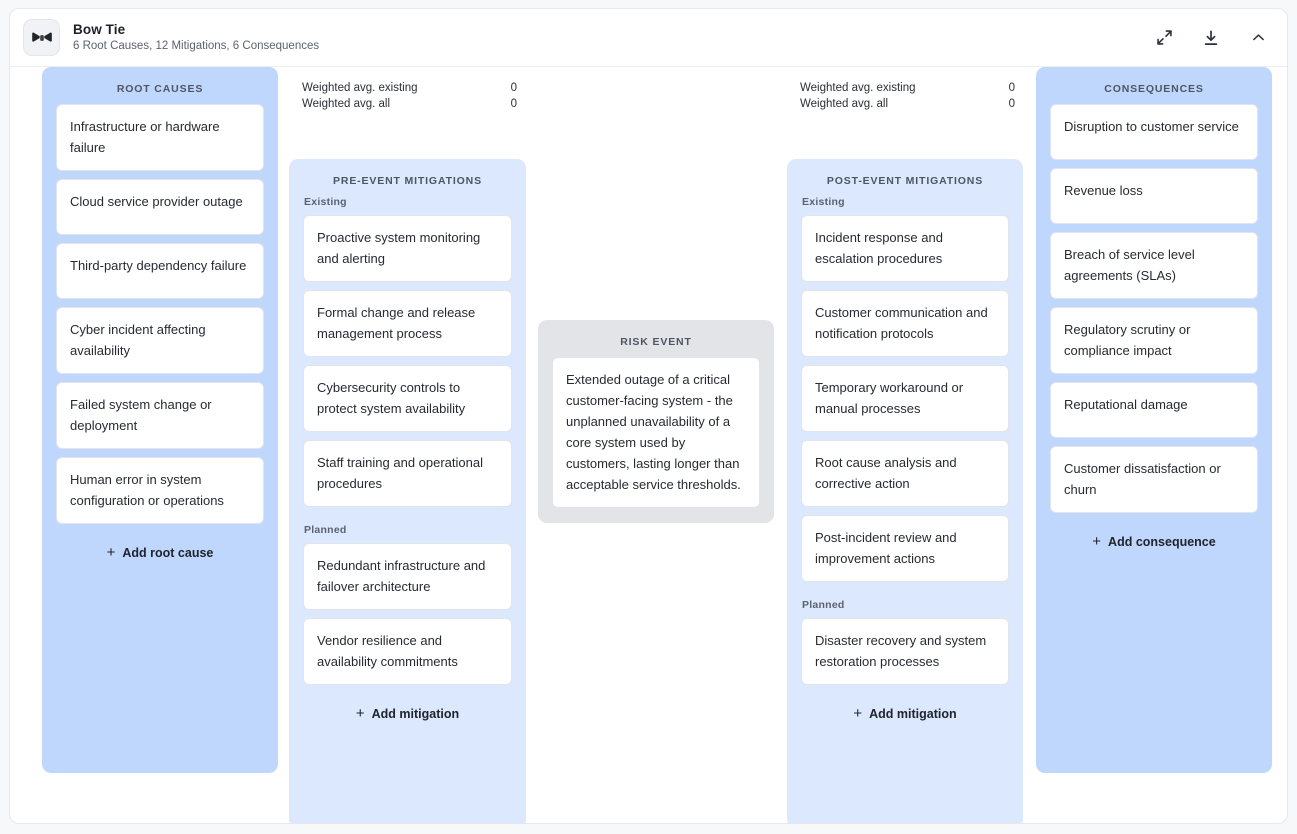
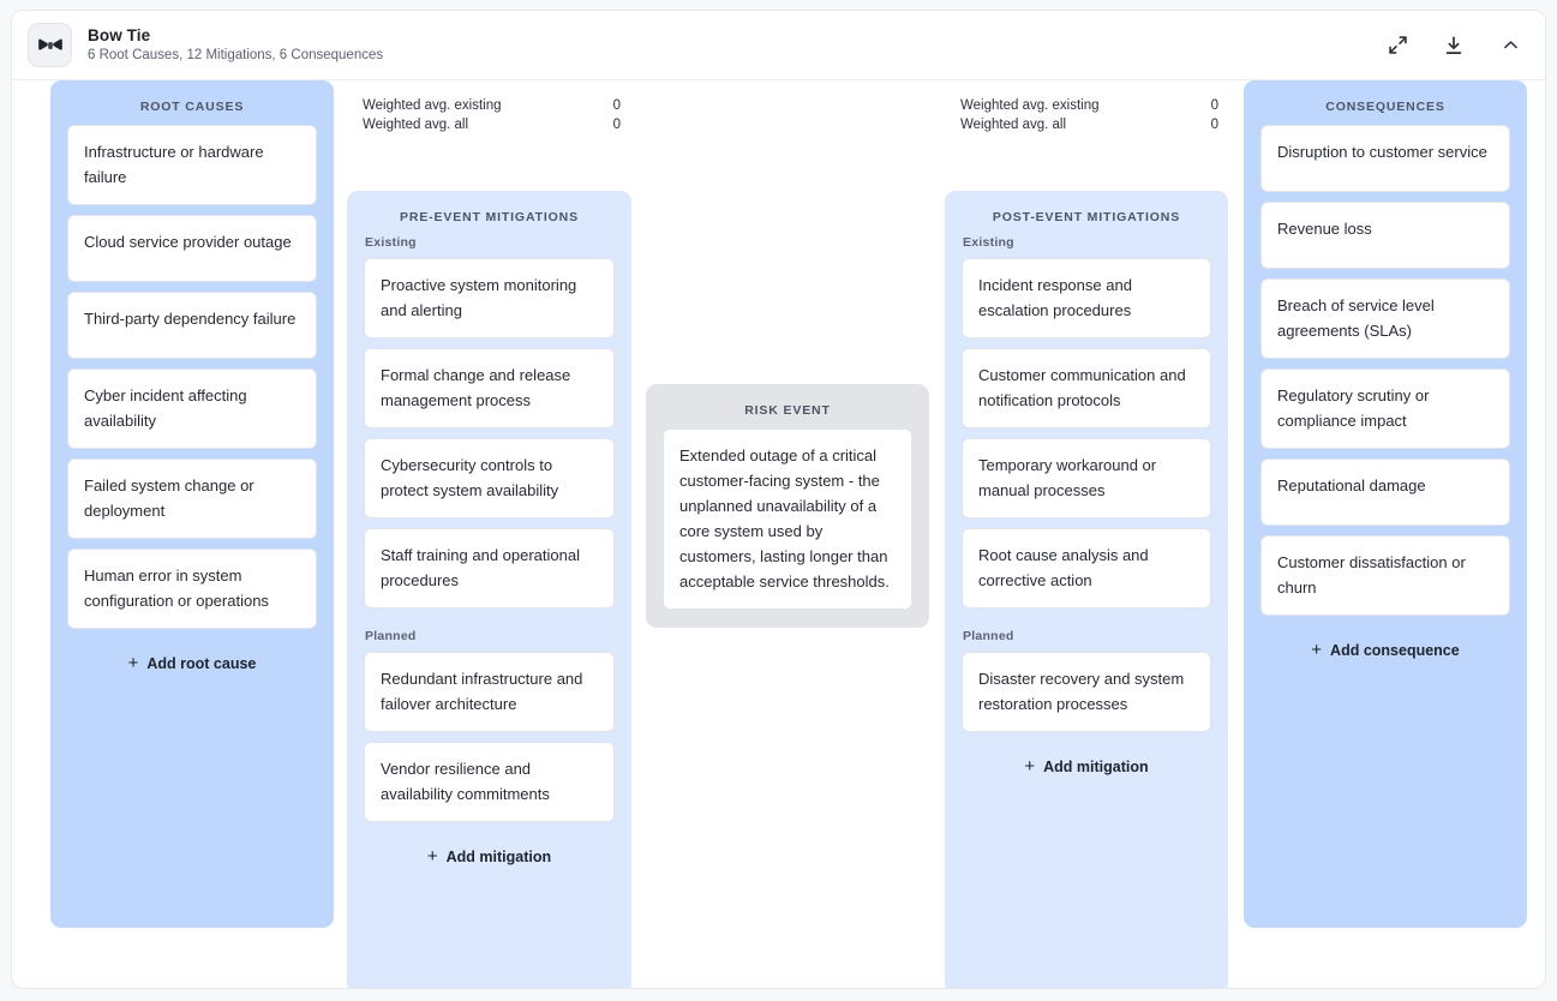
  Bow Tie
  6 Root Causes, 12 Mitigations, 6 Consequences
  Weighted avg. existing
  0
  Weighted avg. all
  0
  Weighted avg. existing
  0
  Weighted avg. all
  0
  ROOT CAUSES
  Infrastructure or hardware failure
  Cloud service provider outage
  Third-party dependency failure
  Cyber incident affecting availability
  Failed system change or deployment
  Human error in system configuration or operations
  +
  Add root cause
  PRE-EVENT MITIGATIONS
  Existing
  Proactive system monitoring and alerting
  Formal change and release management process
  Cybersecurity controls to protect system availability
  Staff training and operational procedures
  Planned
  Redundant infrastructure and failover architecture
  Vendor resilience and availability commitments
  +
  Add mitigation
  RISK EVENT
  Extended outage of a critical customer-facing system - the unplanned unavailability of a core system used by customers, lasting longer than acceptable service thresholds.
  POST-EVENT MITIGATIONS
  Existing
  Incident response and escalation procedures
  Customer communication and notification protocols
  Temporary workaround or manual processes
  Root cause analysis and corrective action
- Post-incident review and improvement actions
  Planned
  Disaster recovery and system restoration processes
  +
  Add mitigation
  CONSEQUENCES
  Disruption to customer service
  Revenue loss
  Breach of service level agreements (SLAs)
  Regulatory scrutiny or compliance impact
  Reputational damage
  Customer dissatisfaction or churn
  +
  Add consequence
